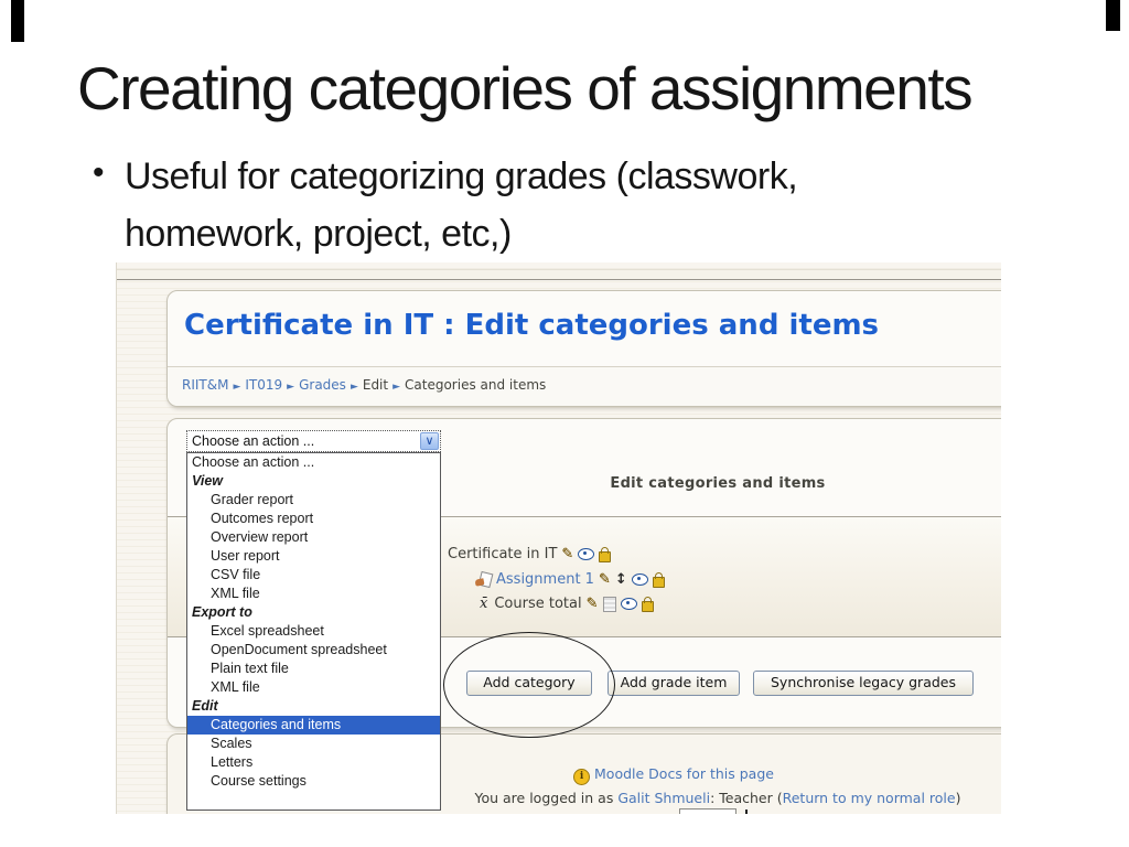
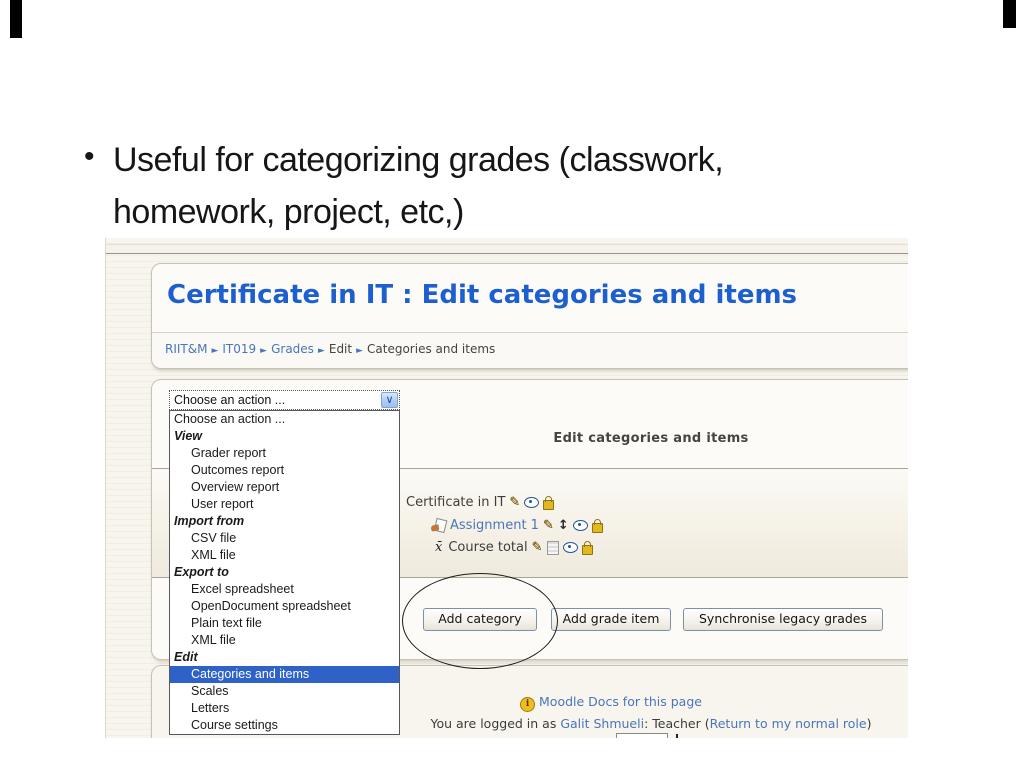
- Creating categories of assignments
  •
  Useful for categorizing grades (classwork,
  homework, project, etc,)
  Certificate in IT : Edit categories and items
  RIIT&M ► IT019 ► Grades ► Edit ► Categories and items
  Edit categories and items
  Certificate in IT
  ✎
  Assignment 1
  ✎
  ↕
  x̄
  Course total
  ✎
  Add category
  Add grade item
  Synchronise legacy grades
  i Moodle Docs for this page
  You are logged in as Galit Shmueli: Teacher (Return to my normal role)
  Choose an action ...
  ∨
  Choose an action ...
  View
  Grader report
  Outcomes report
  Overview report
  User report
+ Import from
  CSV file
  XML file
  Export to
  Excel spreadsheet
  OpenDocument spreadsheet
  Plain text file
  XML file
  Edit
  Categories and items
  Scales
  Letters
  Course settings
